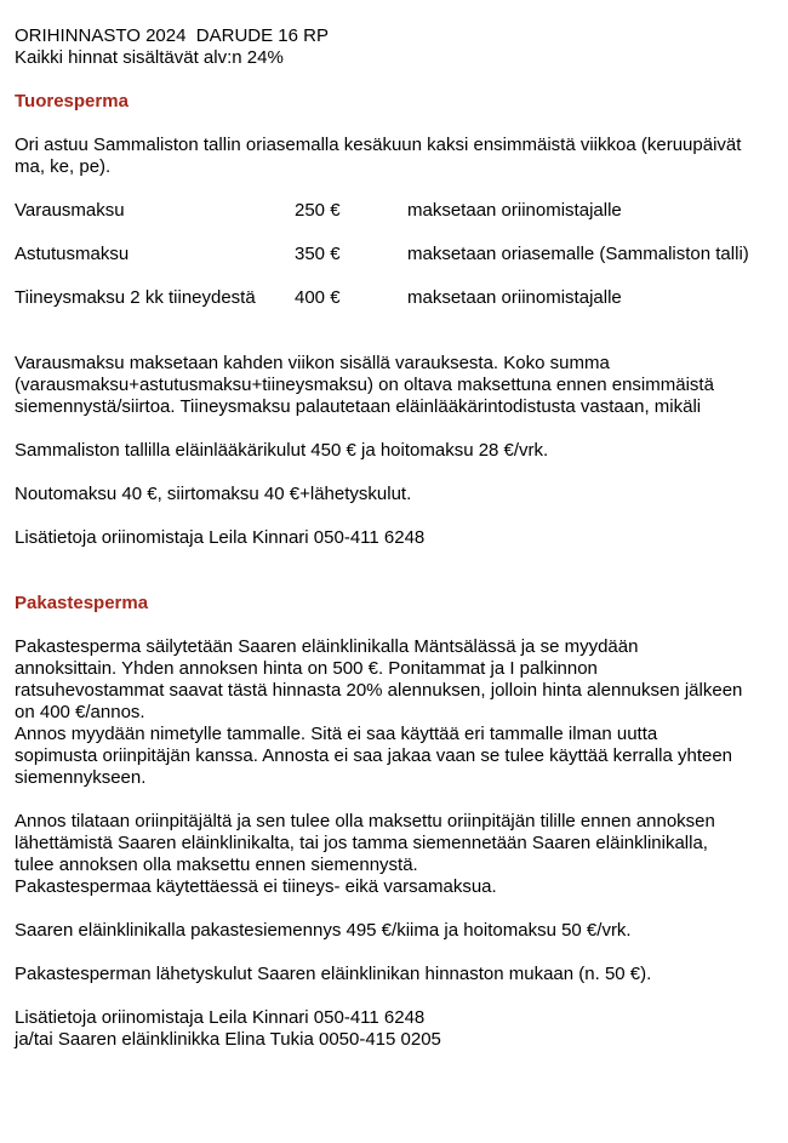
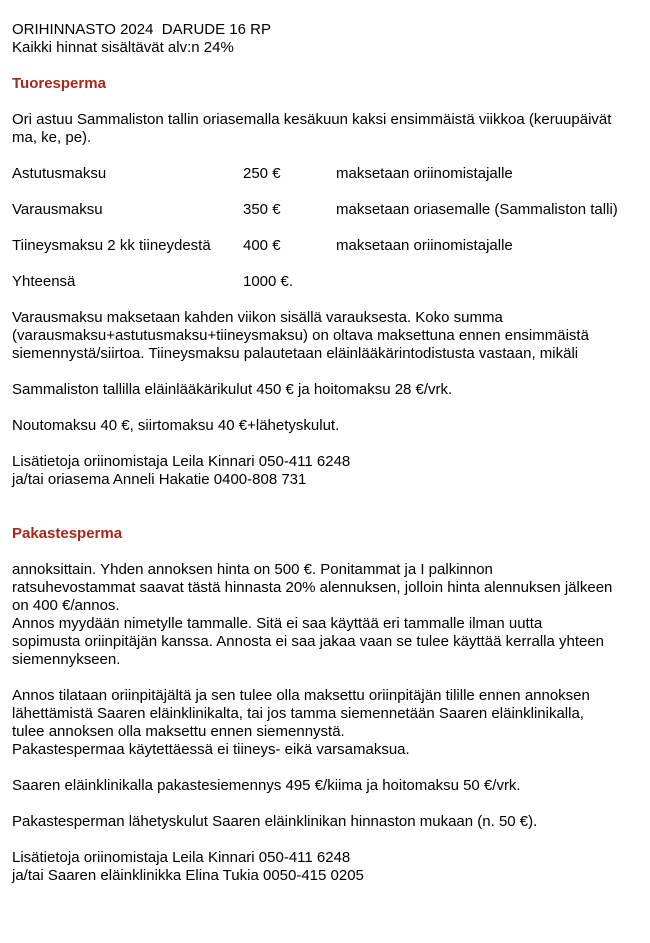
  ORIHINNASTO 2024 DARUDE 16 RP
  Kaikki hinnat sisältävät alv:n 24%
  Tuoresperma
  Ori astuu Sammaliston tallin oriasemalla kesäkuun kaksi ensimmäistä viikkoa (keruupäivät
  ma, ke, pe).
- Varausmaksu
+ Astutusmaksu
  250 €
  maksetaan oriinomistajalle
- Astutusmaksu
+ Varausmaksu
  350 €
  maksetaan oriasemalle (Sammaliston talli)
  Tiineysmaksu 2 kk tiineydestä
  400 €
  maksetaan oriinomistajalle
+ Yhteensä
+ 1000 €.
  Varausmaksu maksetaan kahden viikon sisällä varauksesta. Koko summa
  (varausmaksu+astutusmaksu+tiineysmaksu) on oltava maksettuna ennen ensimmäistä
  siemennystä/siirtoa. Tiineysmaksu palautetaan eläinlääkärintodistusta vastaan, mikäli
  Sammaliston tallilla eläinlääkärikulut 450 € ja hoitomaksu 28 €/vrk.
  Noutomaksu 40 €, siirtomaksu 40 €+lähetyskulut.
  Lisätietoja oriinomistaja Leila Kinnari 050-411 6248
+ ja/tai oriasema Anneli Hakatie 0400-808 731
  Pakastesperma
- Pakastesperma säilytetään Saaren eläinklinikalla Mäntsälässä ja se myydään
  annoksittain. Yhden annoksen hinta on 500 €. Ponitammat ja I palkinnon
  ratsuhevostammat saavat tästä hinnasta 20% alennuksen, jolloin hinta alennuksen jälkeen
  on 400 €/annos.
  Annos myydään nimetylle tammalle. Sitä ei saa käyttää eri tammalle ilman uutta
  sopimusta oriinpitäjän kanssa. Annosta ei saa jakaa vaan se tulee käyttää kerralla yhteen
  siemennykseen.
  Annos tilataan oriinpitäjältä ja sen tulee olla maksettu oriinpitäjän tilille ennen annoksen
  lähettämistä Saaren eläinklinikalta, tai jos tamma siemennetään Saaren eläinklinikalla,
  tulee annoksen olla maksettu ennen siemennystä.
  Pakastespermaa käytettäessä ei tiineys- eikä varsamaksua.
  Saaren eläinklinikalla pakastesiemennys 495 €/kiima ja hoitomaksu 50 €/vrk.
  Pakastesperman lähetyskulut Saaren eläinklinikan hinnaston mukaan (n. 50 €).
  Lisätietoja oriinomistaja Leila Kinnari 050-411 6248
  ja/tai Saaren eläinklinikka Elina Tukia 0050-415 0205
